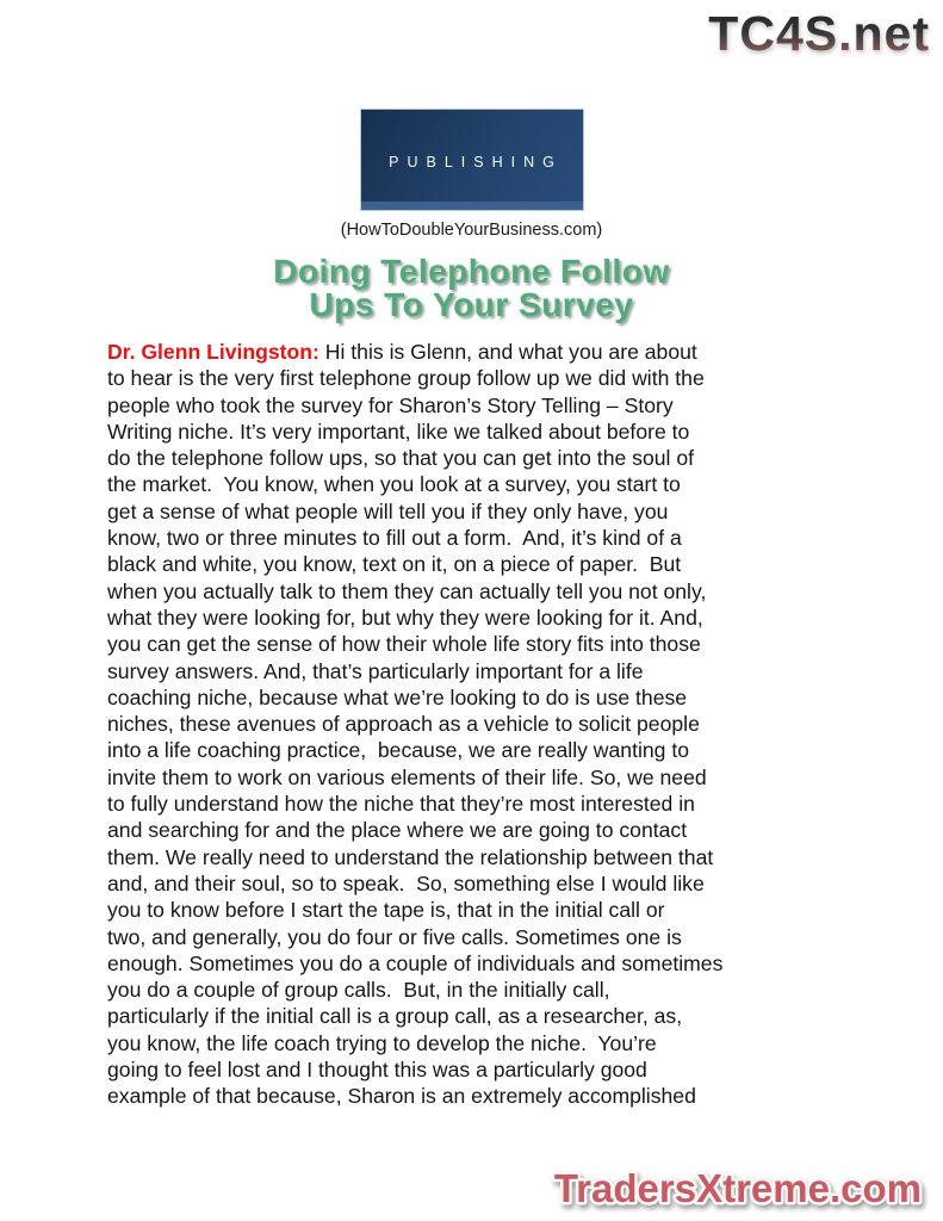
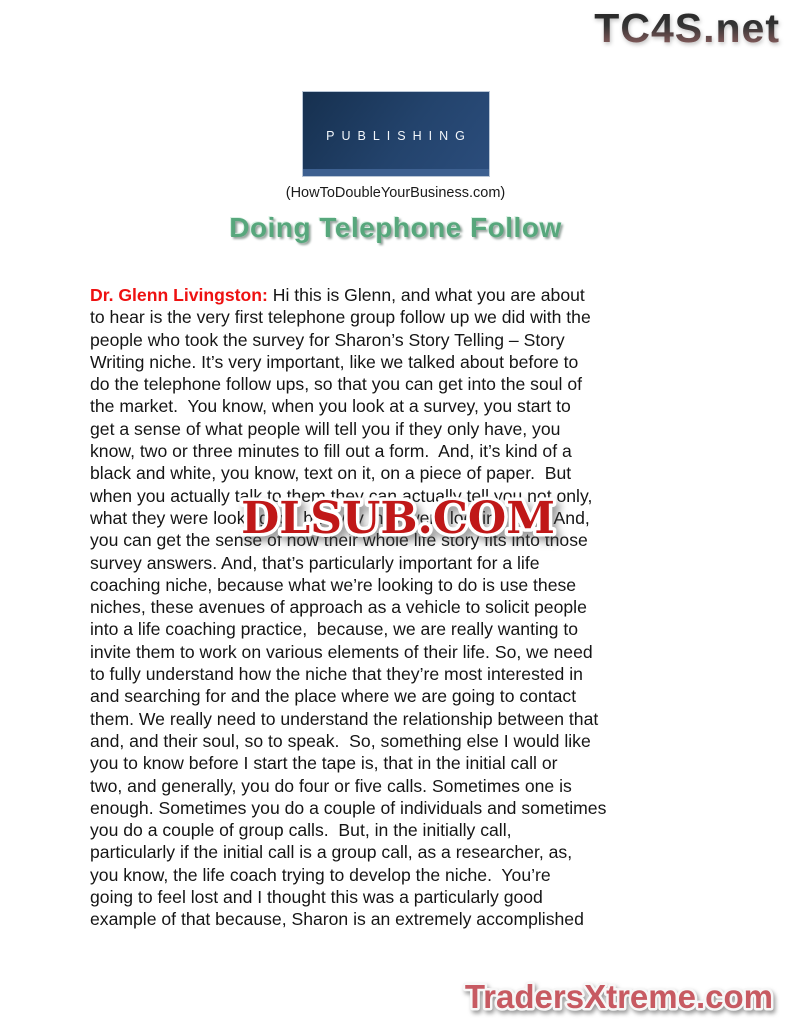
  TC4S.net
  PUBLISHING
  (HowToDoubleYourBusiness.com)
  Doing Telephone Follow
- Ups To Your Survey
  Dr. Glenn Livingston: Hi this is Glenn, and what you are about
  to hear is the very first telephone group follow up we did with the
  people who took the survey for Sharon’s Story Telling – Story
  Writing niche. It’s very important, like we talked about before to
  do the telephone follow ups, so that you can get into the soul of
  the market. You know, when you look at a survey, you start to
  get a sense of what people will tell you if they only have, you
  know, two or three minutes to fill out a form. And, it’s kind of a
  black and white, you know, text on it, on a piece of paper. But
  when you actually talk to them they can actually tell you not only,
  what they were looking for, but why they were looking for it. And,
  you can get the sense of how their whole life story fits into those
  survey answers. And, that’s particularly important for a life
  coaching niche, because what we’re looking to do is use these
  niches, these avenues of approach as a vehicle to solicit people
  into a life coaching practice, because, we are really wanting to
  invite them to work on various elements of their life. So, we need
  to fully understand how the niche that they’re most interested in
  and searching for and the place where we are going to contact
  them. We really need to understand the relationship between that
  and, and their soul, so to speak. So, something else I would like
  you to know before I start the tape is, that in the initial call or
  two, and generally, you do four or five calls. Sometimes one is
  enough. Sometimes you do a couple of individuals and sometimes
  you do a couple of group calls. But, in the initially call,
  particularly if the initial call is a group call, as a researcher, as,
  you know, the life coach trying to develop the niche. You’re
  going to feel lost and I thought this was a particularly good
  example of that because, Sharon is an extremely accomplished
+ DLSUB.COM
  TradersXtreme.com
